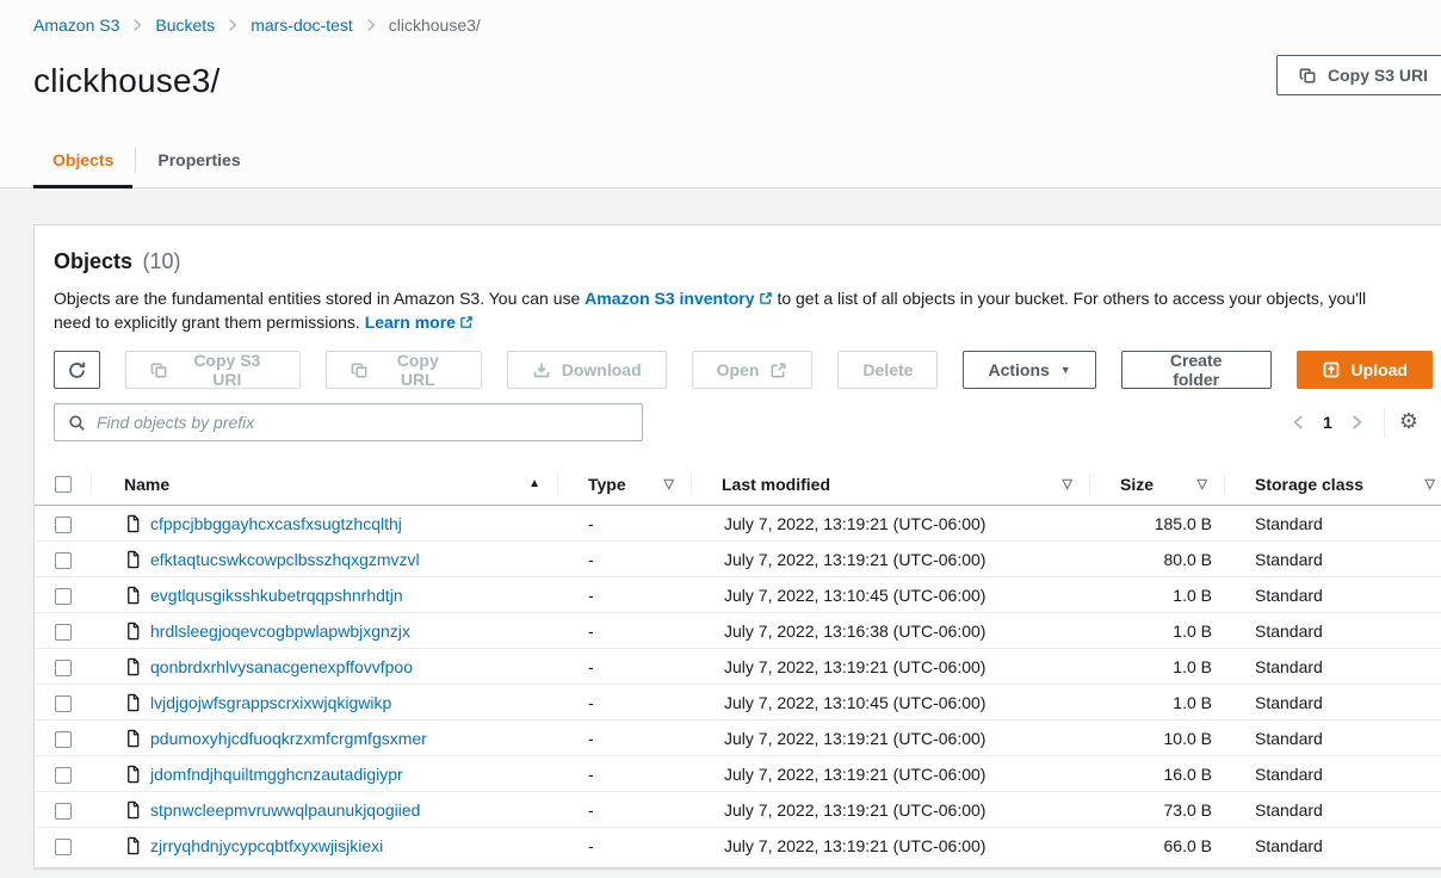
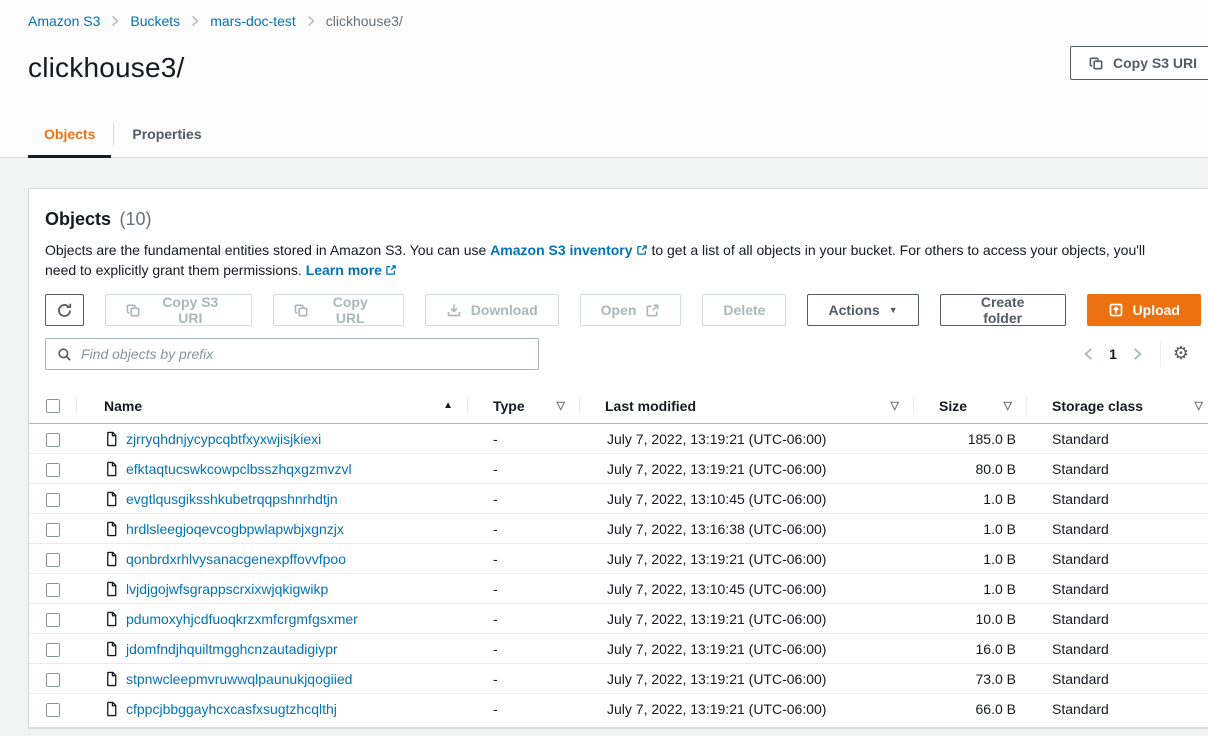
  Amazon S3
  Buckets
  mars-doc-test
  clickhouse3/
  clickhouse3/
  Copy S3 URI
  Objects
  Properties
  Objects (10)
  Objects are the fundamental entities stored in Amazon S3. You can use Amazon S3 inventory to get a list of all objects in your bucket. For others to access your objects, you'll need to explicitly grant them permissions. Learn more
  Copy S3 URI
  Copy URL
  Download
  Open
  Delete
  Actions
  ▼
  Create folder
  Upload
  Find objects by prefix
  1
  ⚙
  Name
  ▲
  Type
  ▽
  Last modified
  ▽
  Size
  ▽
  Storage class
  ▽
- cfppcjbbggayhcxcasfxsugtzhcqlthj
+ zjrryqhdnjycypcqbtfxyxwjisjkiexi
  -
  July 7, 2022, 13:19:21 (UTC-06:00)
  185.0 B
  Standard
  efktaqtucswkcowpclbsszhqxgzmvzvl
  -
  July 7, 2022, 13:19:21 (UTC-06:00)
  80.0 B
  Standard
  evgtlqusgiksshkubetrqqpshnrhdtjn
  -
  July 7, 2022, 13:10:45 (UTC-06:00)
  1.0 B
  Standard
  hrdlsleegjoqevcogbpwlapwbjxgnzjx
  -
  July 7, 2022, 13:16:38 (UTC-06:00)
  1.0 B
  Standard
  qonbrdxrhlvysanacgenexpffovvfpoo
  -
  July 7, 2022, 13:19:21 (UTC-06:00)
  1.0 B
  Standard
  lvjdjgojwfsgrappscrxixwjqkigwikp
  -
  July 7, 2022, 13:10:45 (UTC-06:00)
  1.0 B
  Standard
  pdumoxyhjcdfuoqkrzxmfcrgmfgsxmer
  -
  July 7, 2022, 13:19:21 (UTC-06:00)
  10.0 B
  Standard
  jdomfndjhquiltmgghcnzautadigiypr
  -
  July 7, 2022, 13:19:21 (UTC-06:00)
  16.0 B
  Standard
  stpnwcleepmvruwwqlpaunukjqogiied
  -
  July 7, 2022, 13:19:21 (UTC-06:00)
  73.0 B
  Standard
- zjrryqhdnjycypcqbtfxyxwjisjkiexi
+ cfppcjbbggayhcxcasfxsugtzhcqlthj
  -
  July 7, 2022, 13:19:21 (UTC-06:00)
  66.0 B
  Standard
